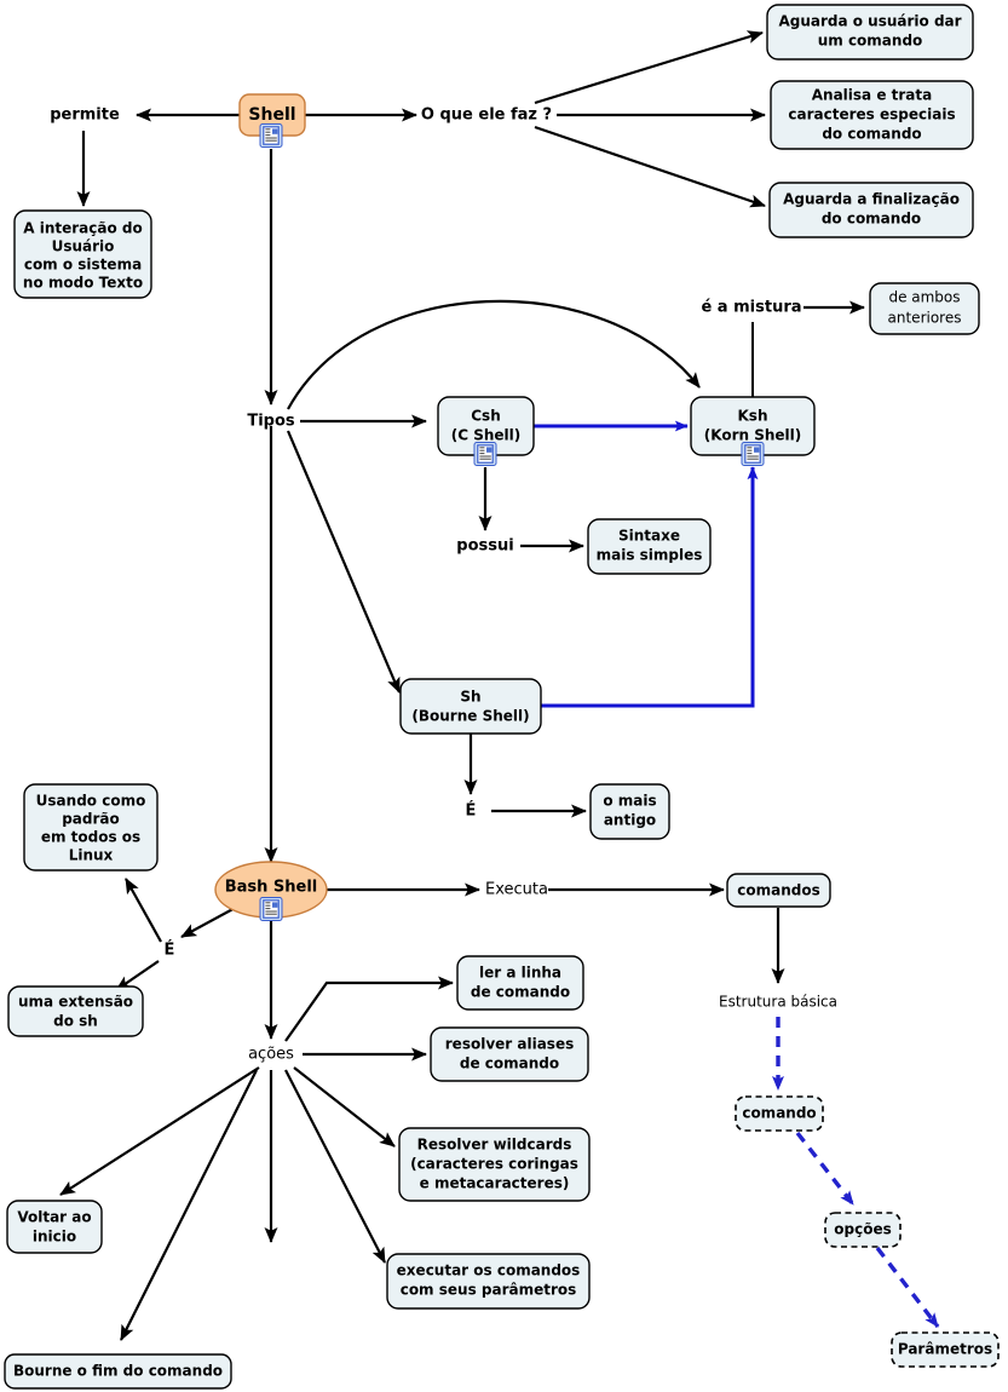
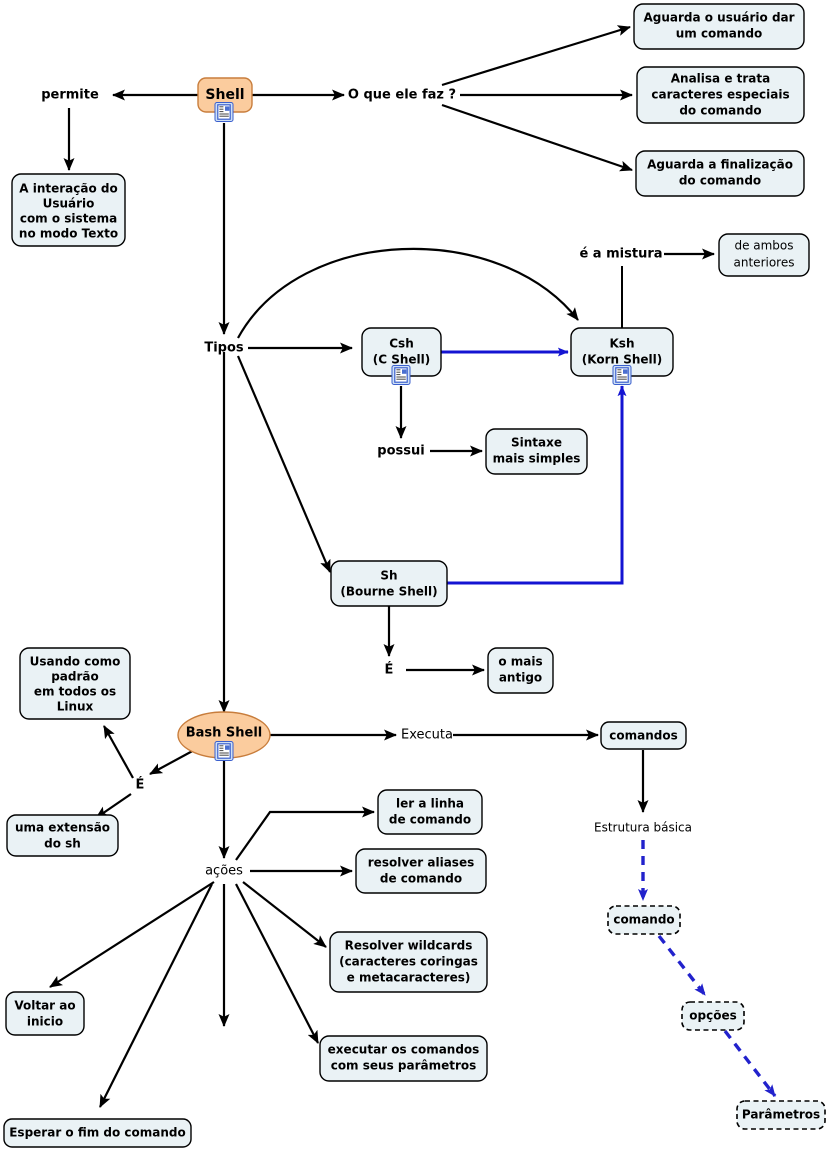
  Shell
  permite
  A interação do
  Usuário
  com o sistema
  no modo Texto
  O que ele faz ?
  Aguarda o usuário dar
  um comando
  Analisa e trata
  caracteres especiais
  do comando
  Aguarda a finalização
  do comando
  Tipos
  Csh
  (C Shell)
  Ksh
  (Korn Shell)
  é a mistura
  de ambos
  anteriores
  possui
  Sintaxe
  mais simples
  Sh
  (Bourne Shell)
  É
  o mais
  antigo
  Usando como
  padrão
  em todos os
  Linux
  Bash Shell
  É
  uma extensão
  do sh
  Executa
  comandos
  Estrutura básica
  comando
  opções
  Parâmetros
  ações
  ler a linha
  de comando
  resolver aliases
  de comando
  Resolver wildcards
  (caracteres coringas
  e metacaracteres)
  executar os comandos
  com seus parâmetros
  Voltar ao
  inicio
- Bourne o fim do comando
+ Esperar o fim do comando
